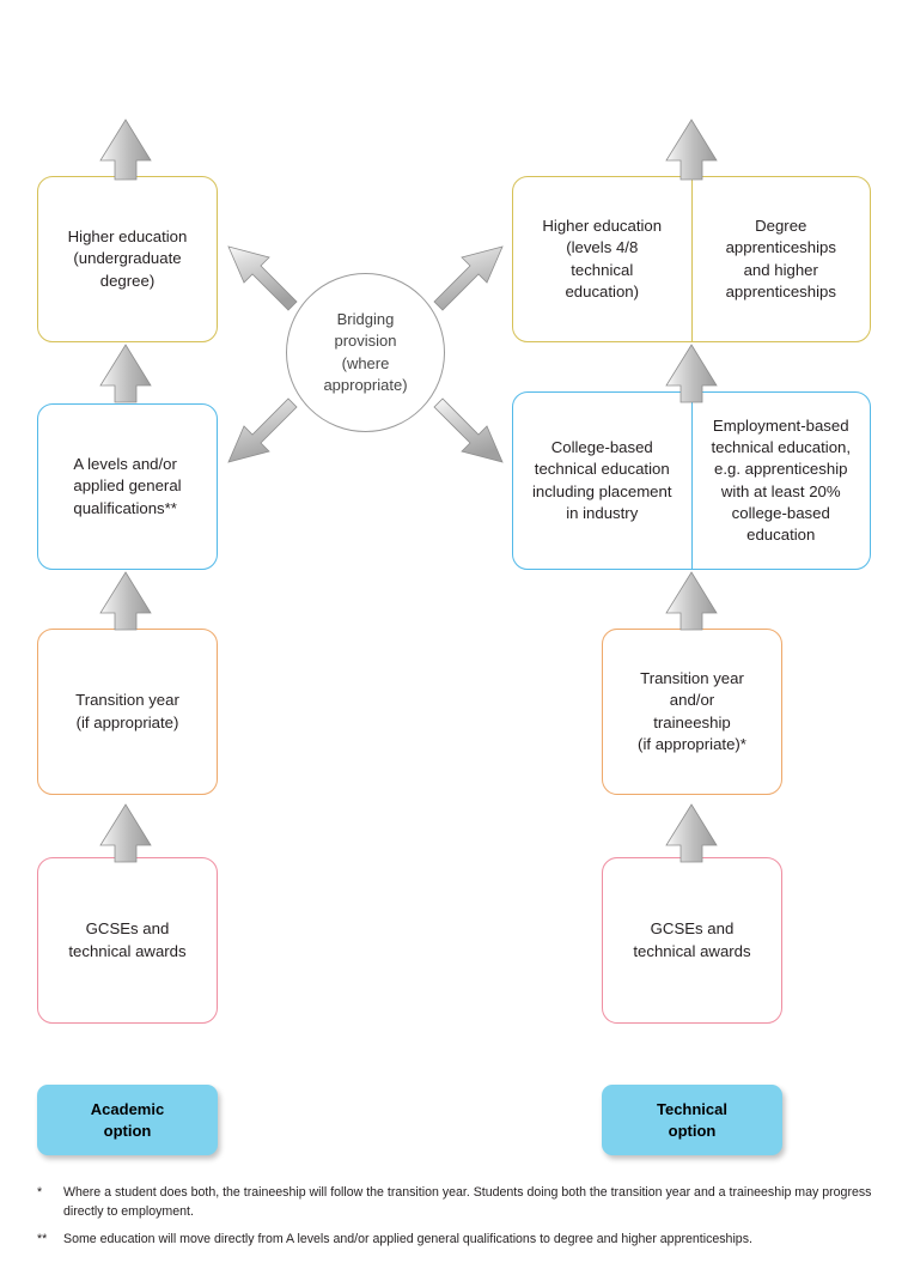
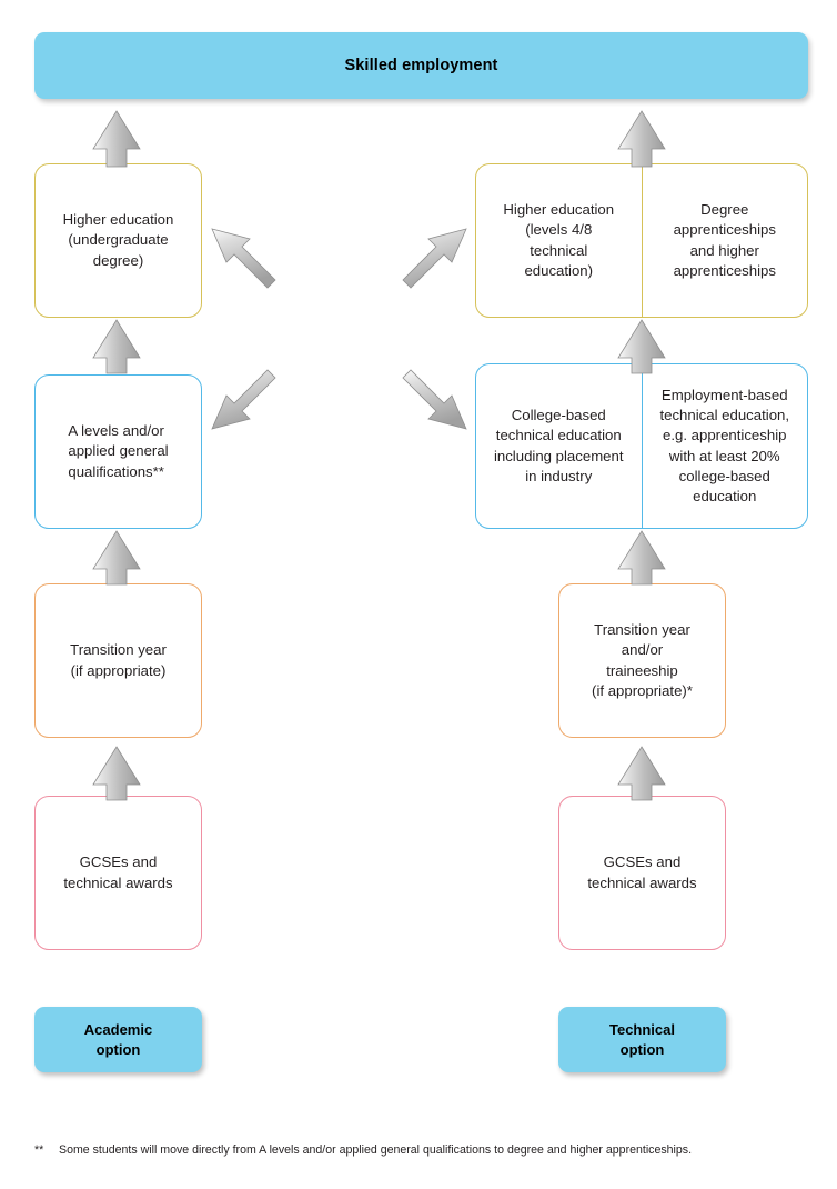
+ Skilled employment
  Higher education
  (undergraduate
  degree)
  Higher education
  (levels 4/8
  technical
  education)
  Degree
  apprenticeships
  and higher
  apprenticeships
- Bridging
- provision
- (where
- appropriate)
  A levels and/or
  applied general
  qualifications**
  College-based
  technical education
  including placement
  in industry
  Employment-based
  technical education,
  e.g. apprenticeship
  with at least 20%
  college-based
  education
  Transition year
  (if appropriate)
  Transition year
  and/or
  traineeship
  (if appropriate)*
  GCSEs and
  technical awards
  GCSEs and
  technical awards
  Academic
  option
  Technical
  option
- *
- Where a student does both, the traineeship will follow the transition year. Students doing both the transition year and a traineeship may progress directly to employment.
  **
- Some education will move directly from A levels and/or applied general qualifications to degree and higher apprenticeships.
+ Some students will move directly from A levels and/or applied general qualifications to degree and higher apprenticeships.
